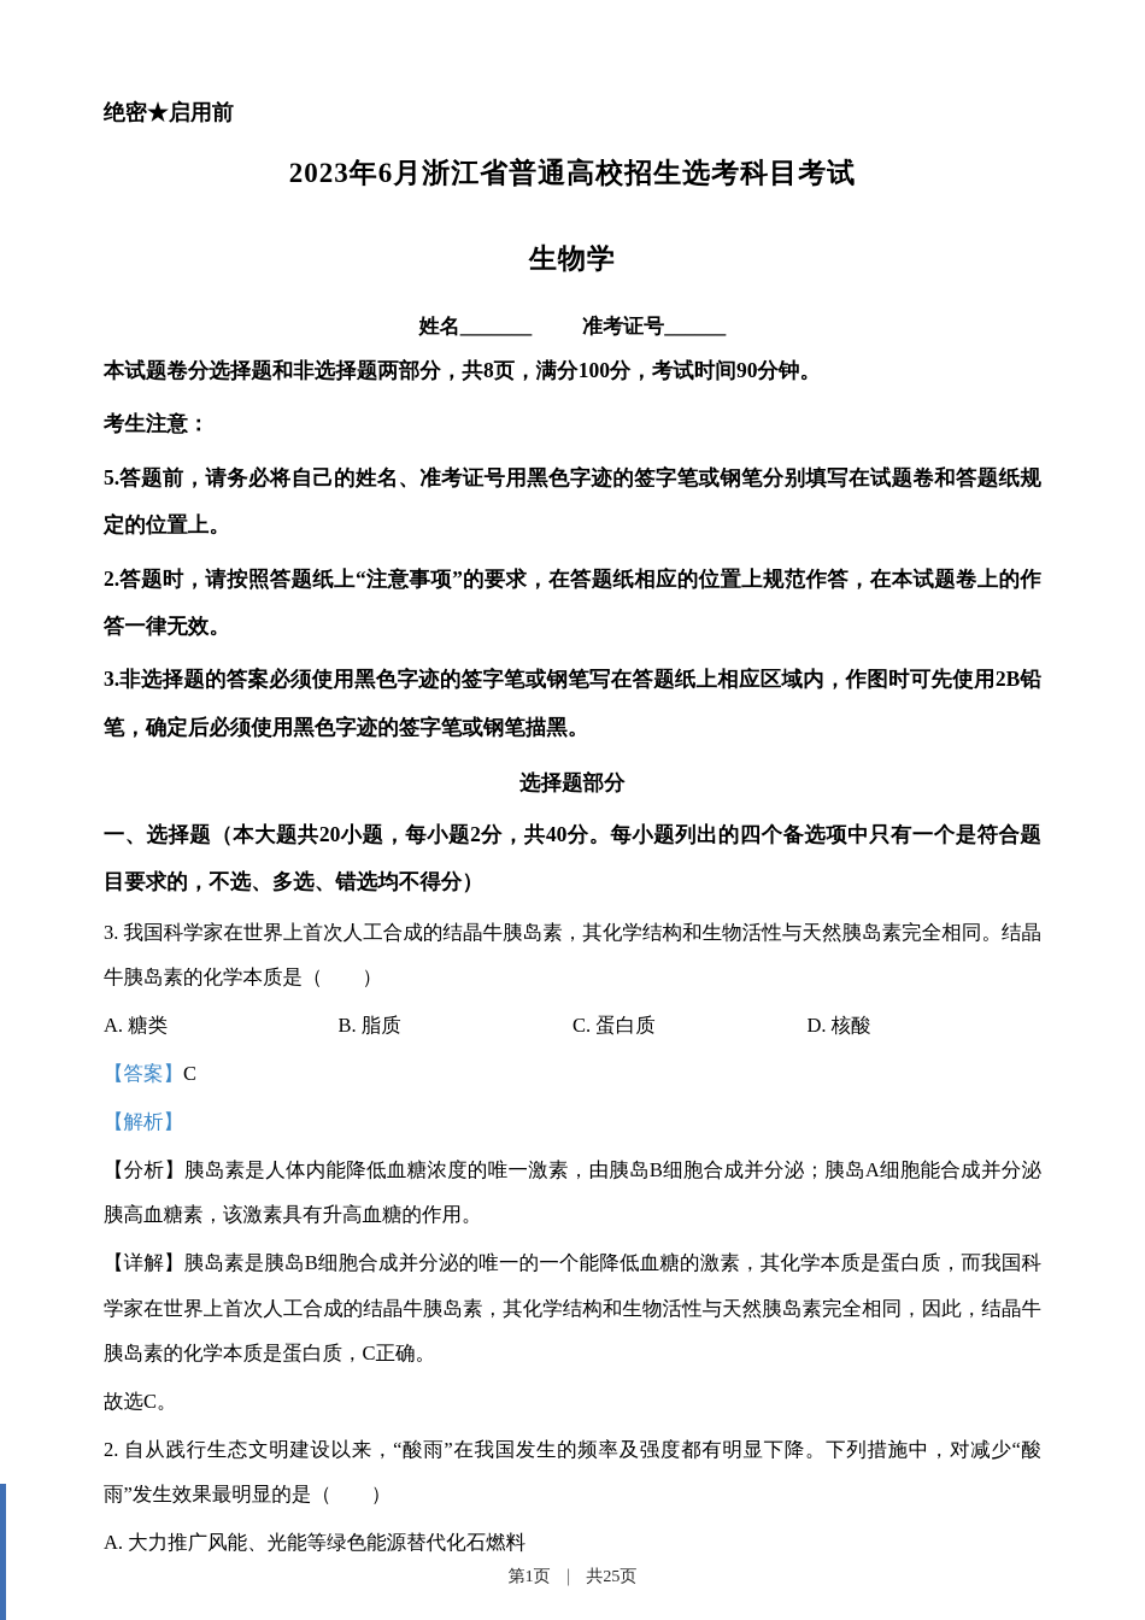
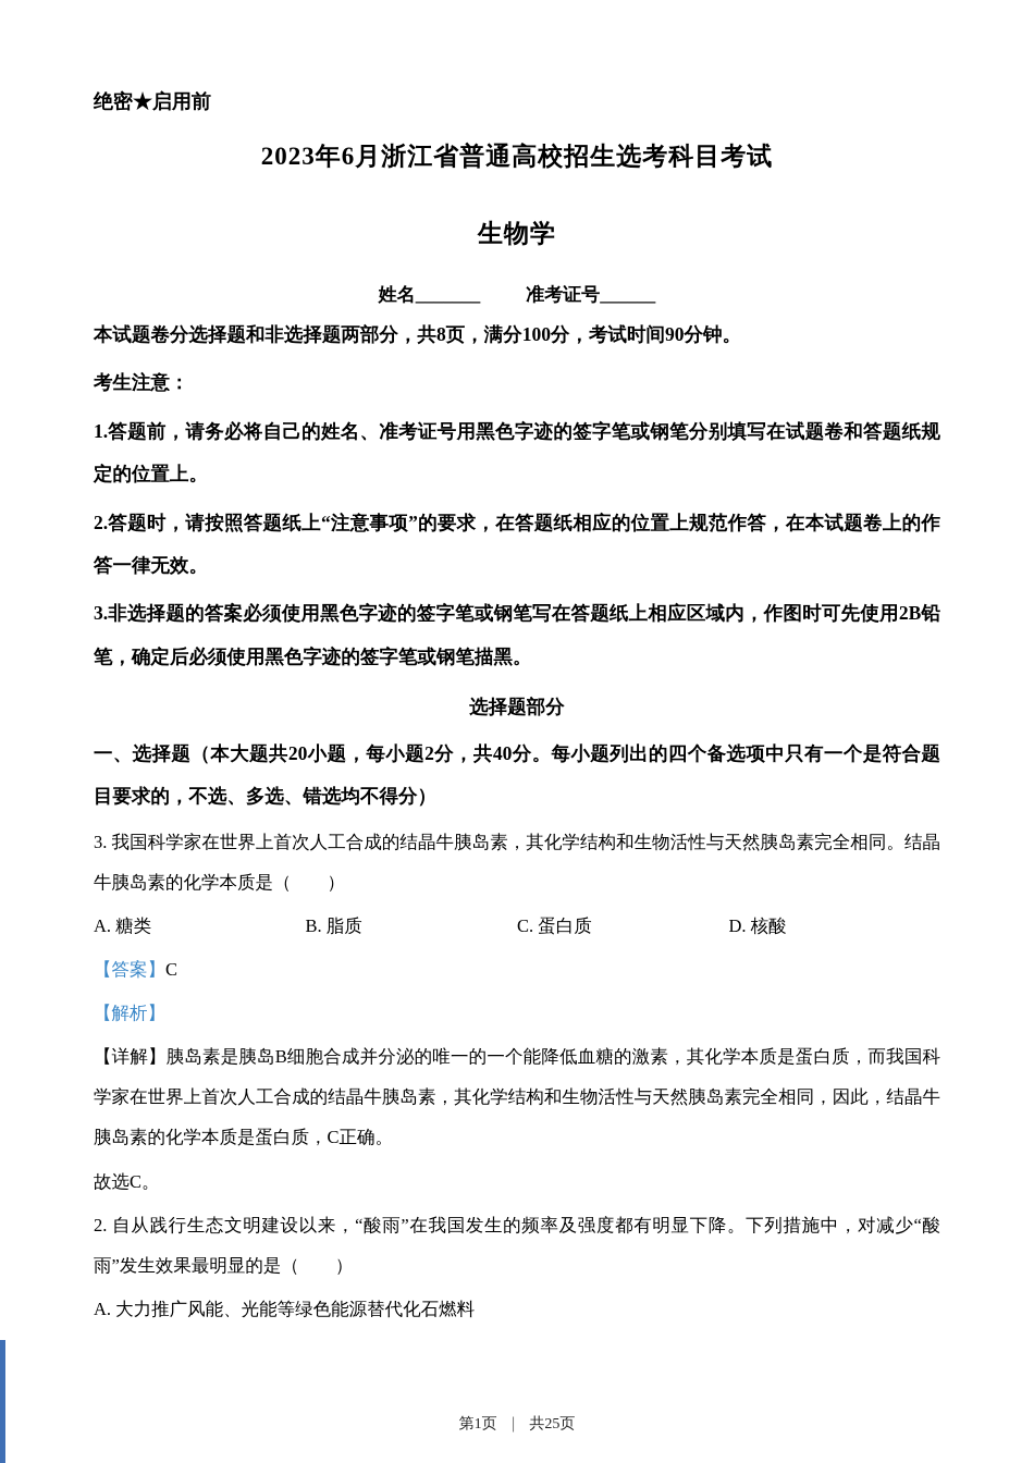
  绝密★启用前
  2023年6月浙江省普通高校招生选考科目考试
  生物学
  姓名_______ 准考证号______
  本试题卷分选择题和非选择题两部分，共8页，满分100分，考试时间90分钟。
  考生注意：
- 5.答题前，请务必将自己的姓名、准考证号用黑色字迹的签字笔或钢笔分别填写在试题卷和答题纸规定的位置上。
+ 1.答题前，请务必将自己的姓名、准考证号用黑色字迹的签字笔或钢笔分别填写在试题卷和答题纸规定的位置上。
  2.答题时，请按照答题纸上“注意事项”的要求，在答题纸相应的位置上规范作答，在本试题卷上的作答一律无效。
  3.非选择题的答案必须使用黑色字迹的签字笔或钢笔写在答题纸上相应区域内，作图时可先使用2B铅笔，确定后必须使用黑色字迹的签字笔或钢笔描黑。
  选择题部分
  一、选择题（本大题共20小题，每小题2分，共40分。每小题列出的四个备选项中只有一个是符合题目要求的，不选、多选、错选均不得分）
  3. 我国科学家在世界上首次人工合成的结晶牛胰岛素，其化学结构和生物活性与天然胰岛素完全相同。结晶牛胰岛素的化学本质是（ ）
  A. 糖类
  B. 脂质
  C. 蛋白质
  D. 核酸
  【答案】C
  【解析】
- 【分析】胰岛素是人体内能降低血糖浓度的唯一激素，由胰岛B细胞合成并分泌；胰岛A细胞能合成并分泌胰高血糖素，该激素具有升高血糖的作用。
  【详解】胰岛素是胰岛B细胞合成并分泌的唯一的一个能降低血糖的激素，其化学本质是蛋白质，而我国科学家在世界上首次人工合成的结晶牛胰岛素，其化学结构和生物活性与天然胰岛素完全相同，因此，结晶牛胰岛素的化学本质是蛋白质，C正确。
  故选C。
  2. 自从践行生态文明建设以来，“酸雨”在我国发生的频率及强度都有明显下降。下列措施中，对减少“酸雨”发生效果最明显的是（ ）
  A. 大力推广风能、光能等绿色能源替代化石燃料
  第1页 ｜ 共25页
